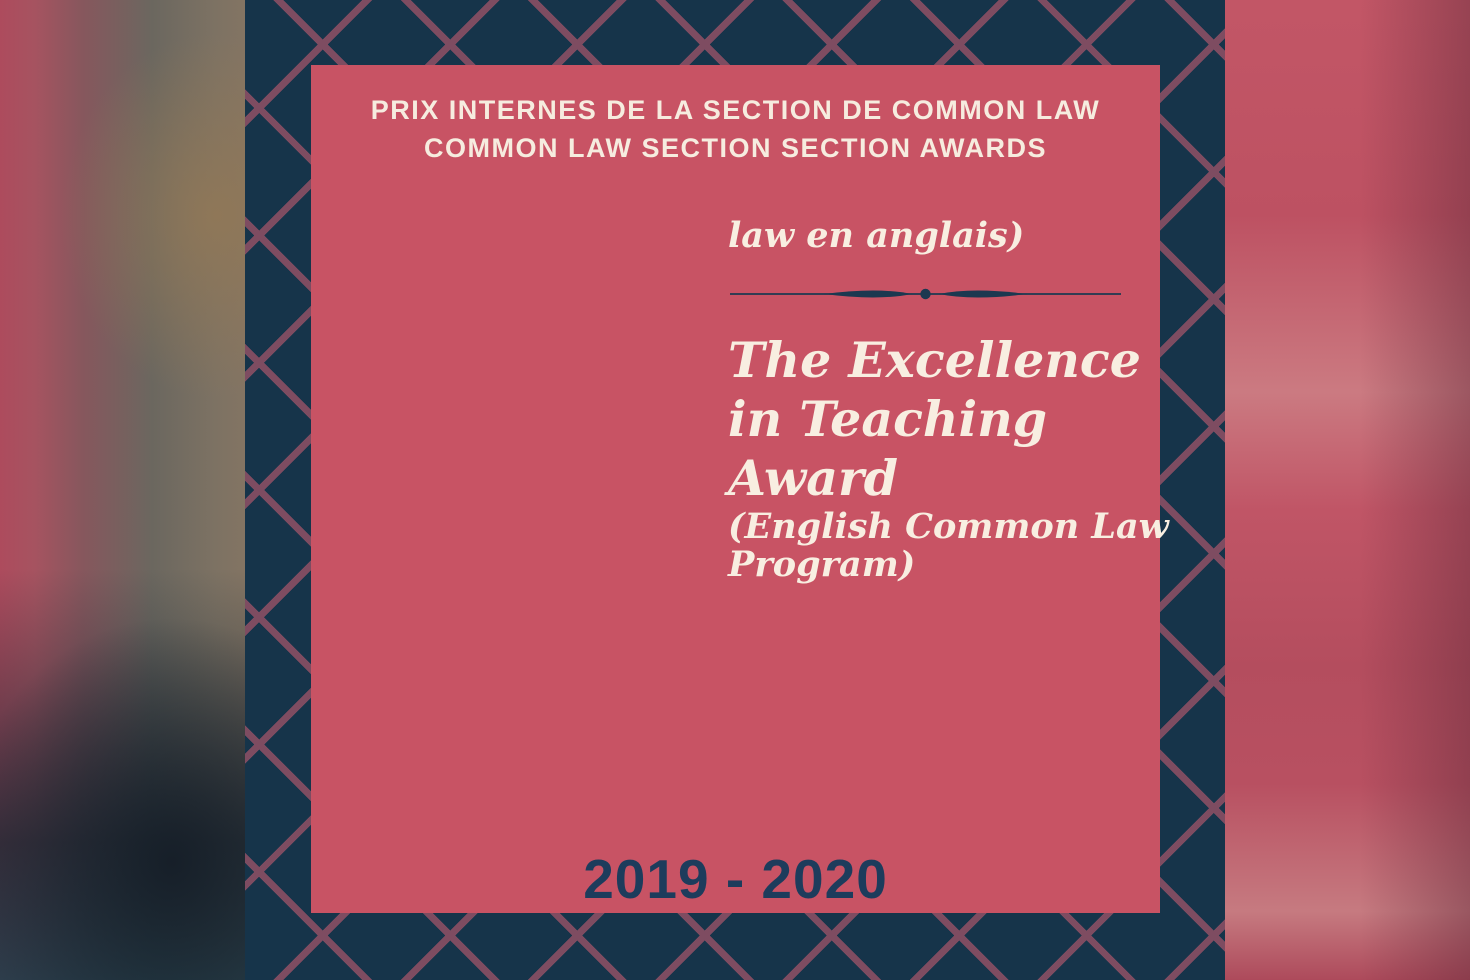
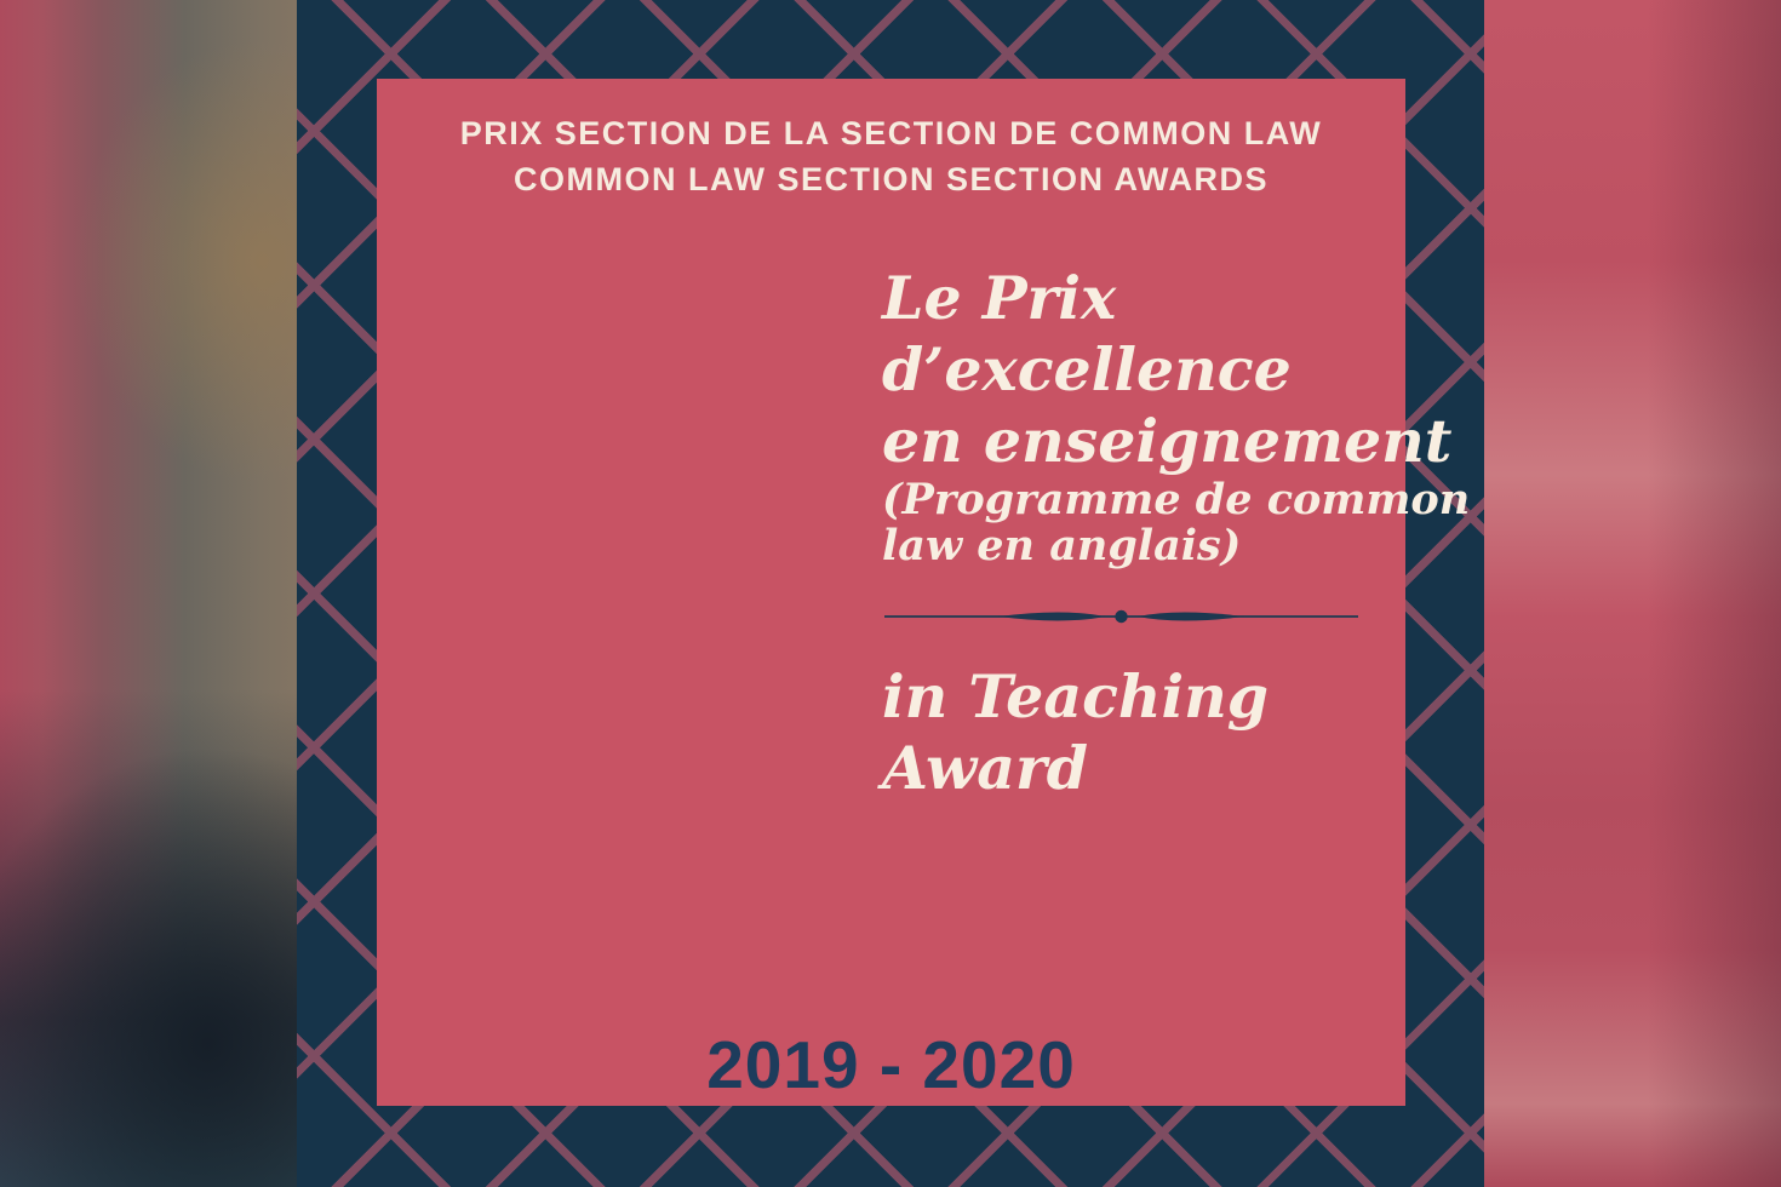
- PRIX INTERNES DE LA SECTION DE COMMON LAW
+ PRIX SECTION DE LA SECTION DE COMMON LAW
  COMMON LAW SECTION SECTION AWARDS
+ Le Prix
+ d’excellence
+ en enseignement
+ (Programme de common
  law en anglais)
- The Excellence
  in Teaching
  Award
- (English Common Law
- Program)
  2019 - 2020
